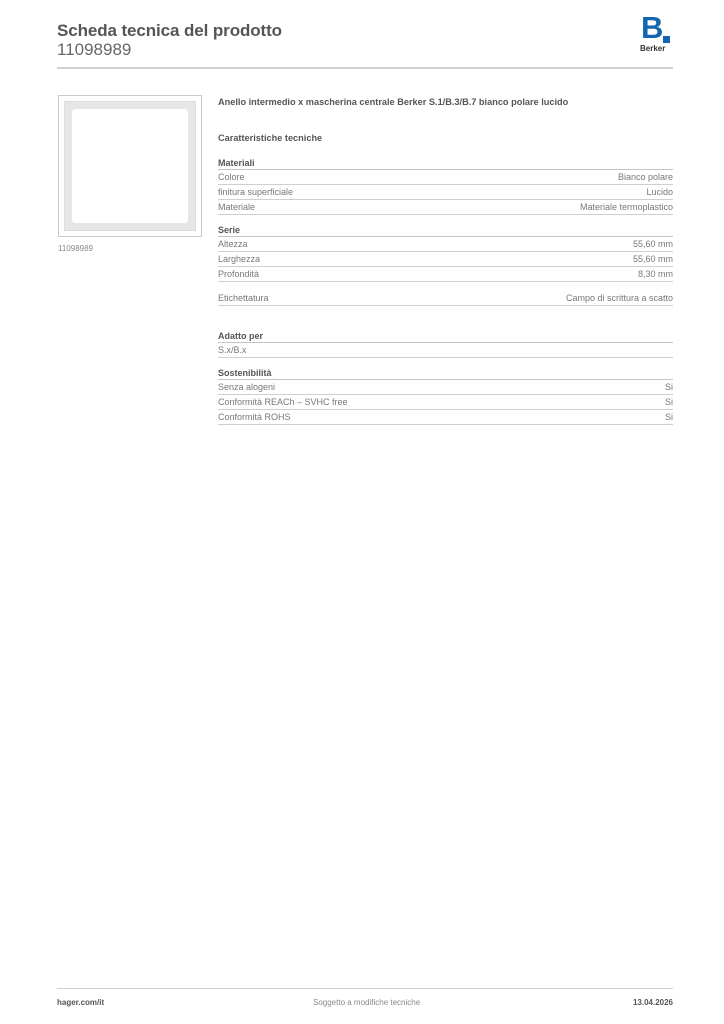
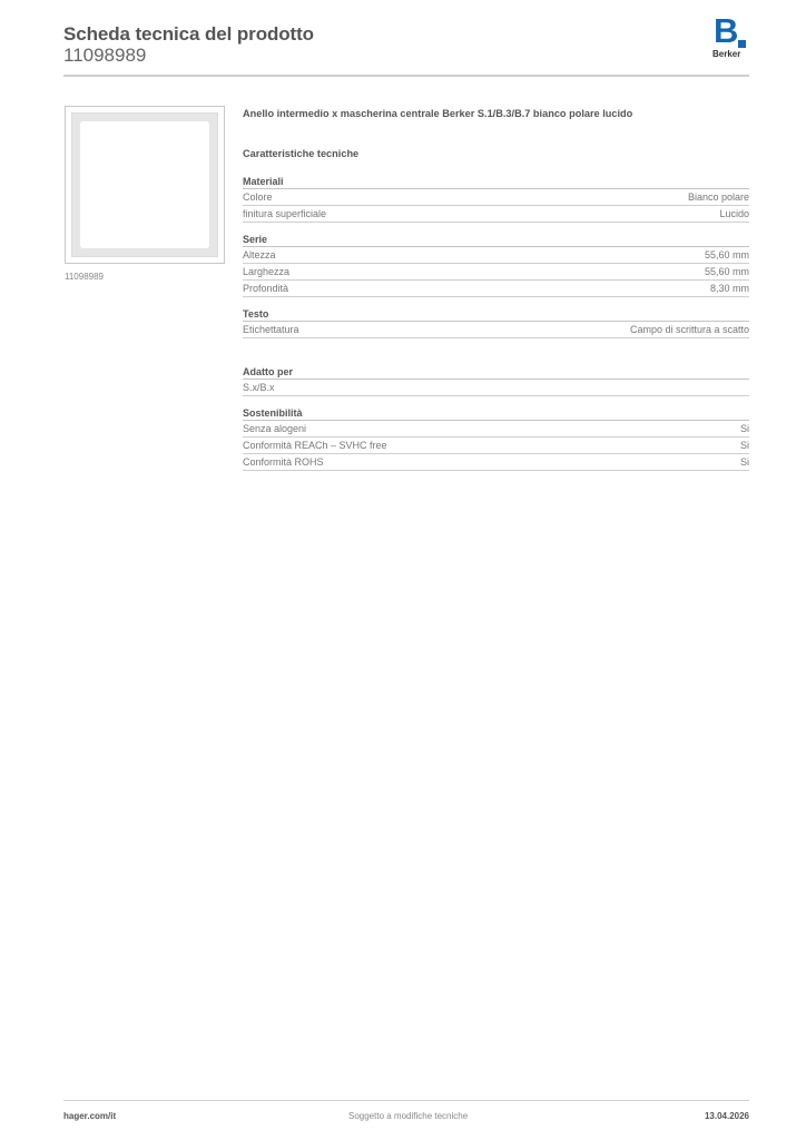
  Scheda tecnica del prodotto
  11098989
  B
  Berker
  11098989
  Anello intermedio x mascherina centrale Berker S.1/B.3/B.7 bianco polare lucido
  Caratteristiche tecniche
  Materiali
  Colore
  Bianco polare
  finitura superficiale
  Lucido
- Materiale
- Materiale termoplastico
  Serie
  Altezza
  55,60 mm
  Larghezza
  55,60 mm
  Profondità
  8,30 mm
+ Testo
  Etichettatura
  Campo di scrittura a scatto
  Adatto per
  S.x/B.x
  Sostenibilità
  Senza alogeni
  Si
  Conformità REACh – SVHC free
  Si
  Conformità ROHS
  Si
  hager.com/it
  Soggetto a modifiche tecniche
  13.04.2026
